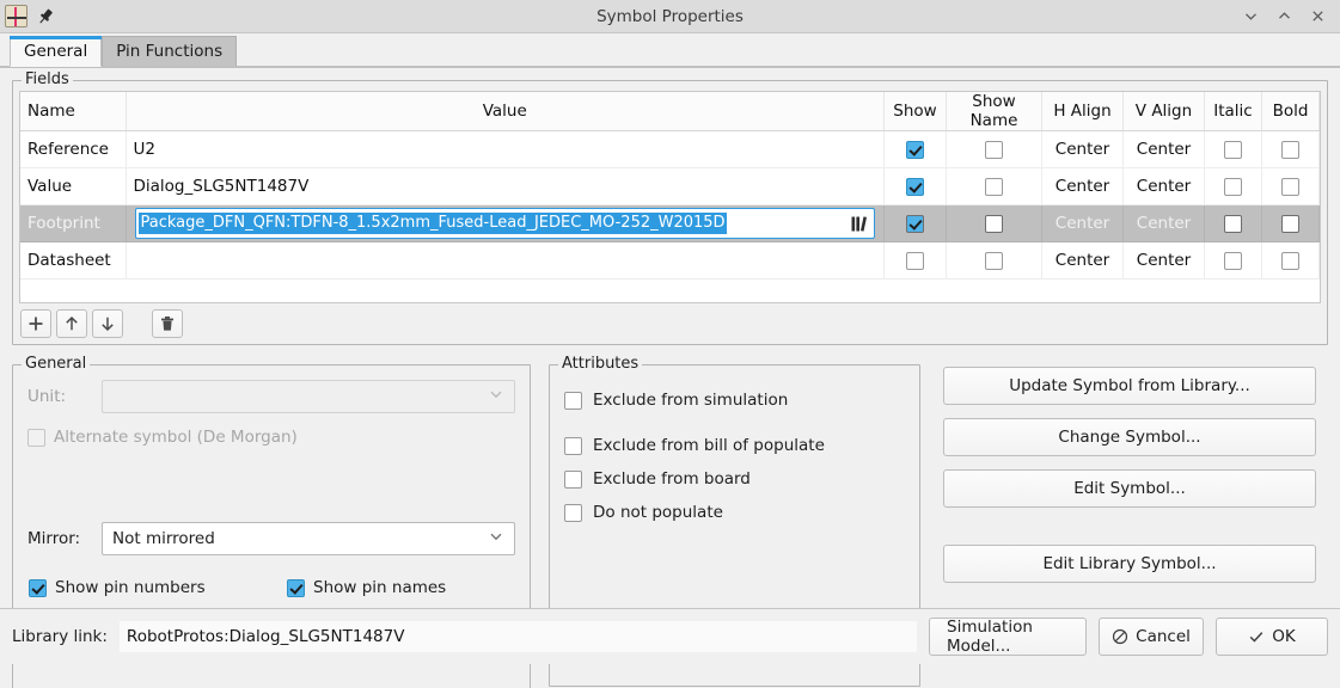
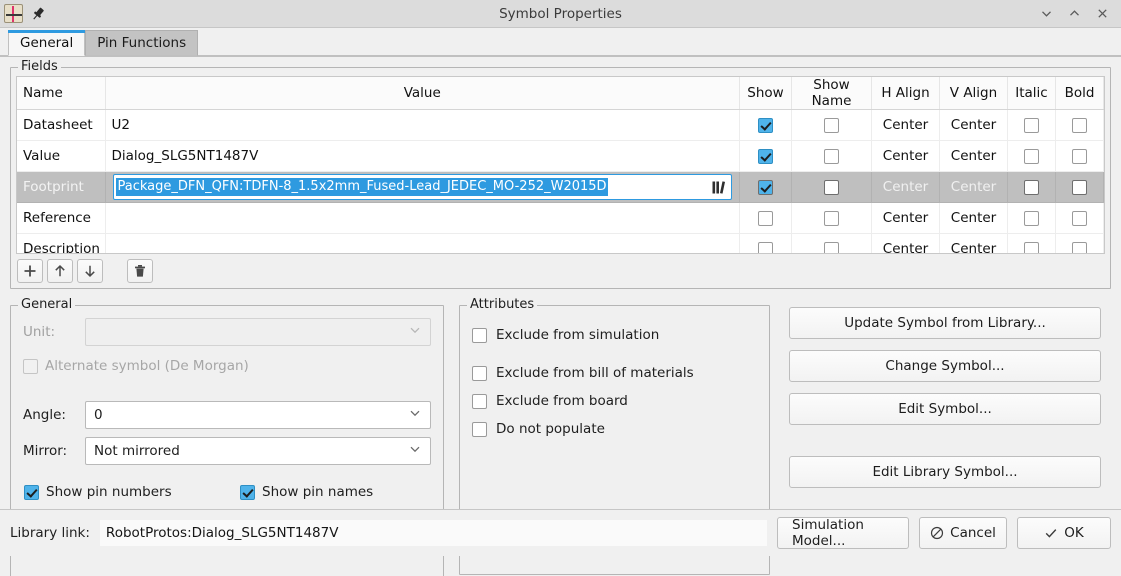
  Symbol Properties
  General
  Pin Functions
  Fields
  Name	Value	Show	Show Name	H Align	V Align	Italic	Bold
- Reference	U2			Center	Center
+ Datasheet	U2			Center	Center
  Value	Dialog_SLG5NT1487V			Center	Center
  Footprint	Package_DFN_QFN:TDFN-8_1.5x2mm_Fused-Lead_JEDEC_MO-252_W2015D			Center	Center
- Datasheet				Center	Center
+ Reference				Center	Center
+ Description				Center	Center
  General
  Unit:
  Alternate symbol (De Morgan)
+ Angle:
+ 0
  Mirror:
  Not mirrored
  Show pin numbers
  Show pin names
  Attributes
  Exclude from simulation
- Exclude from bill of populate
+ Exclude from bill of materials
  Exclude from board
  Do not populate
  Update Symbol from Library...
  Change Symbol...
  Edit Symbol...
  Edit Library Symbol...
  Library link:
  RobotProtos:Dialog_SLG5NT1487V
  Simulation Model...
  Cancel
  OK
